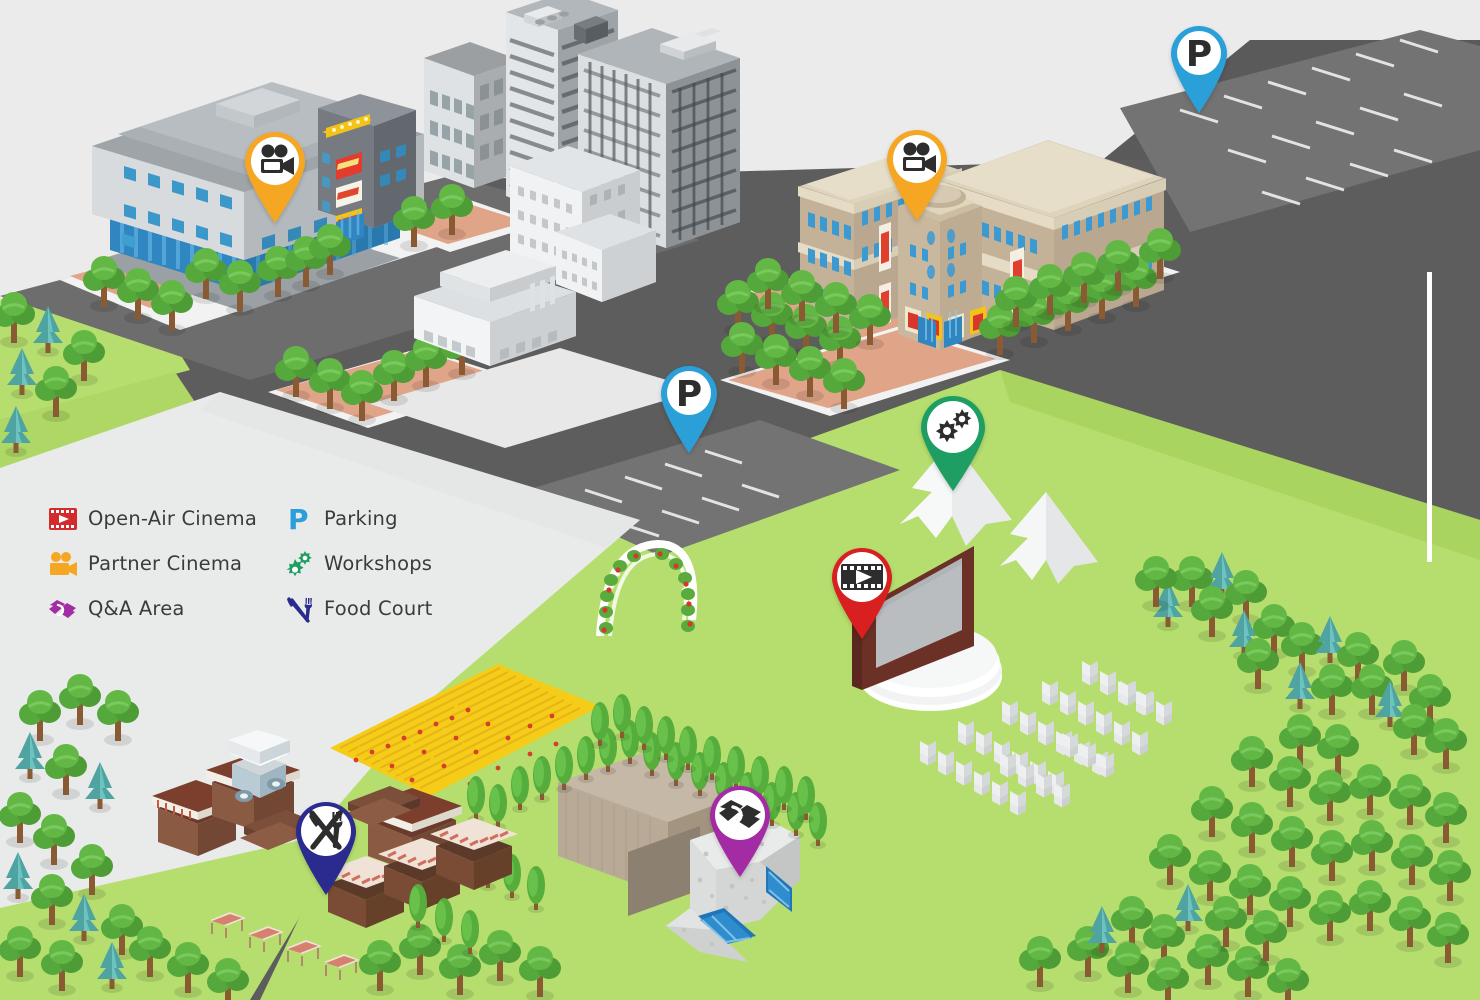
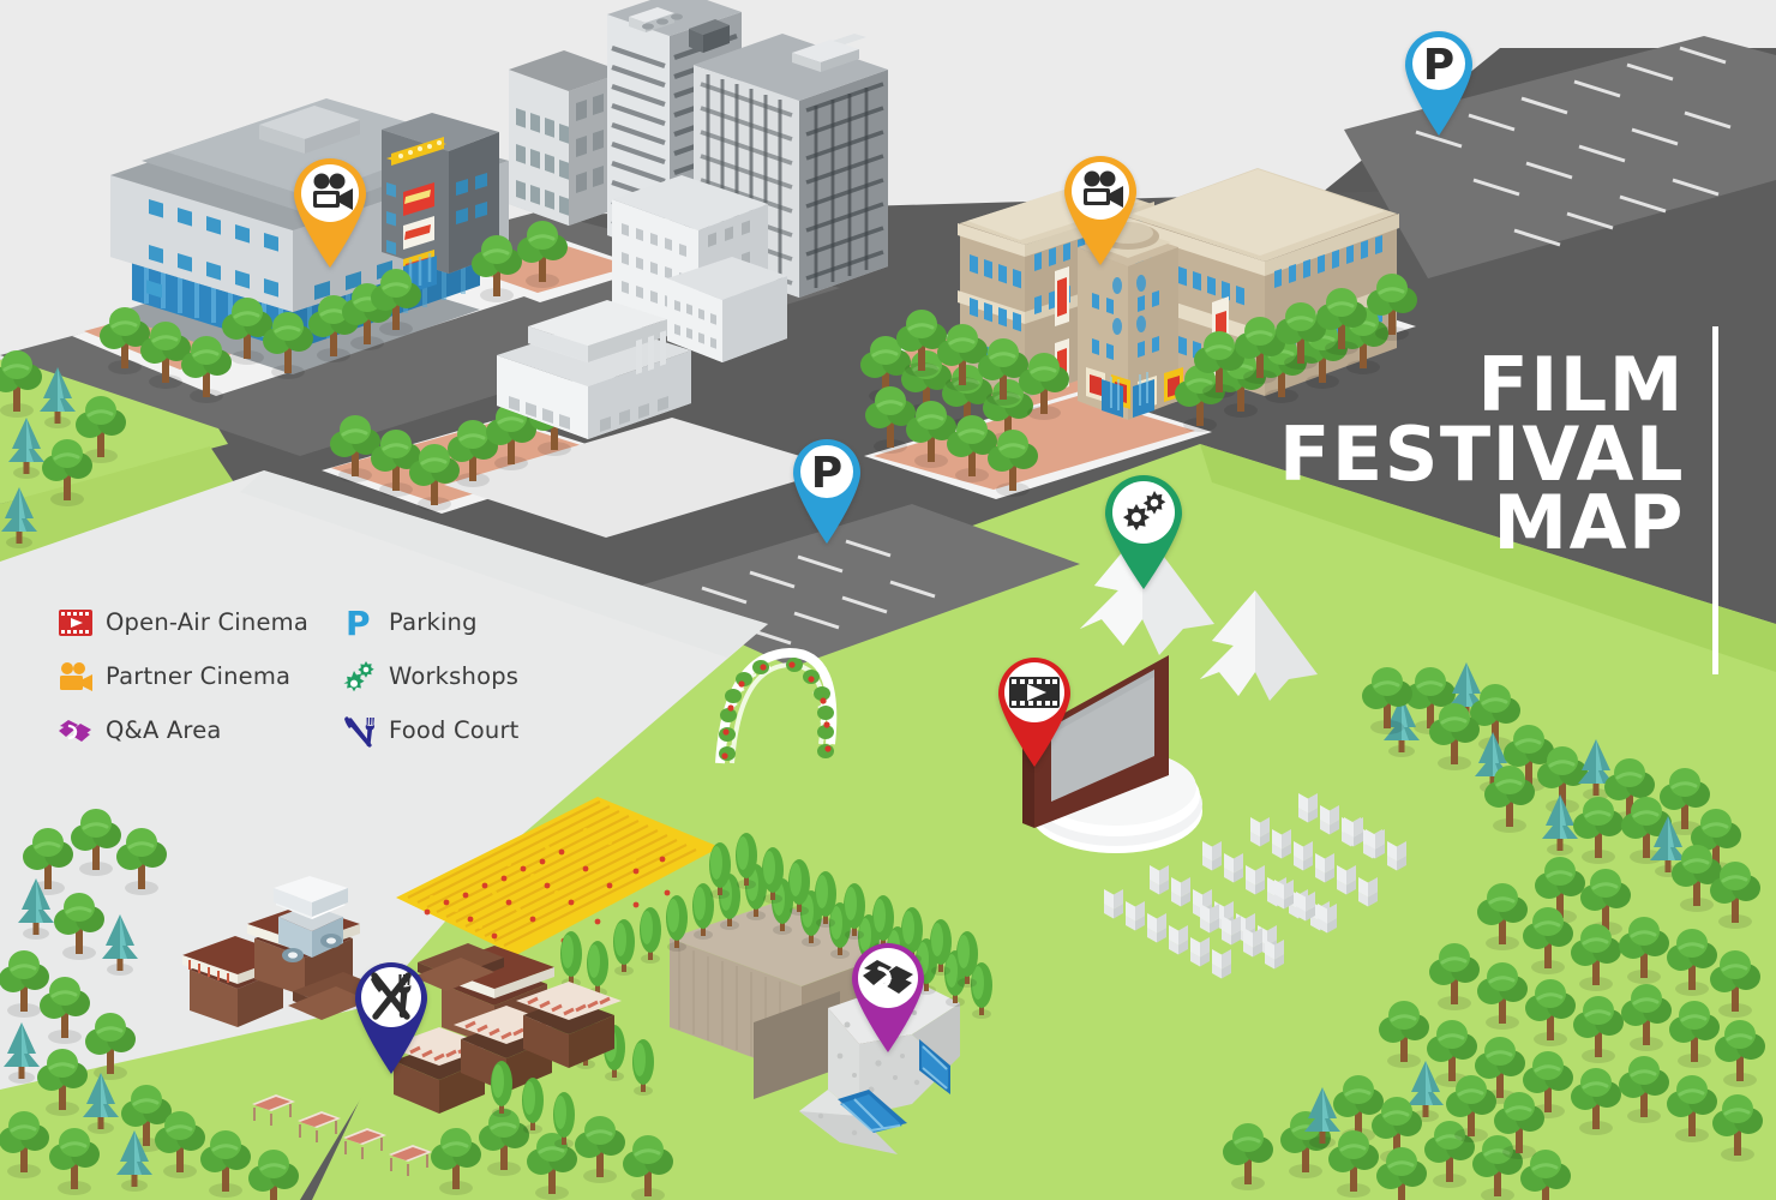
+ FILM
+ FESTIVAL
+ MAP
  Open-Air Cinema
  P
  Parking
  Partner Cinema
  Workshops
  Q&A Area
  Food Court
  P
  P
